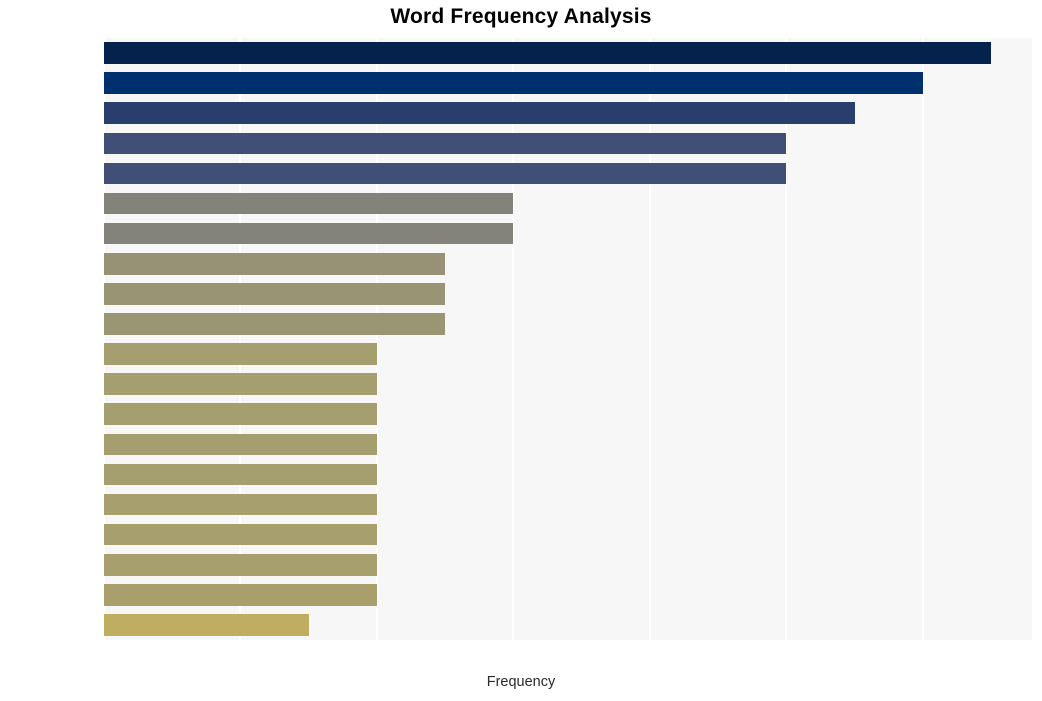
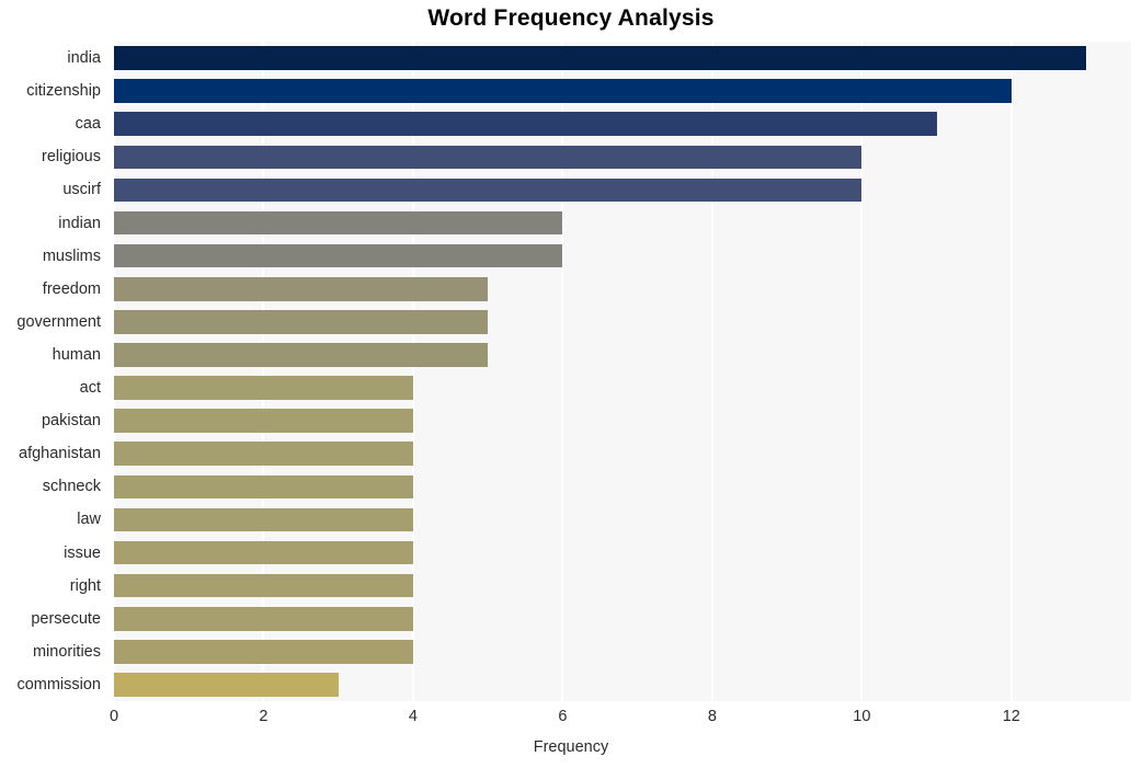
  Word Frequency Analysis
+ india
+ citizenship
+ caa
+ religious
+ uscirf
+ indian
+ muslims
+ freedom
+ government
+ human
+ act
+ pakistan
+ afghanistan
+ schneck
+ law
+ issue
+ right
+ persecute
+ minorities
+ commission
+ 0
+ 2
+ 4
+ 6
+ 8
+ 10
+ 12
  Frequency
